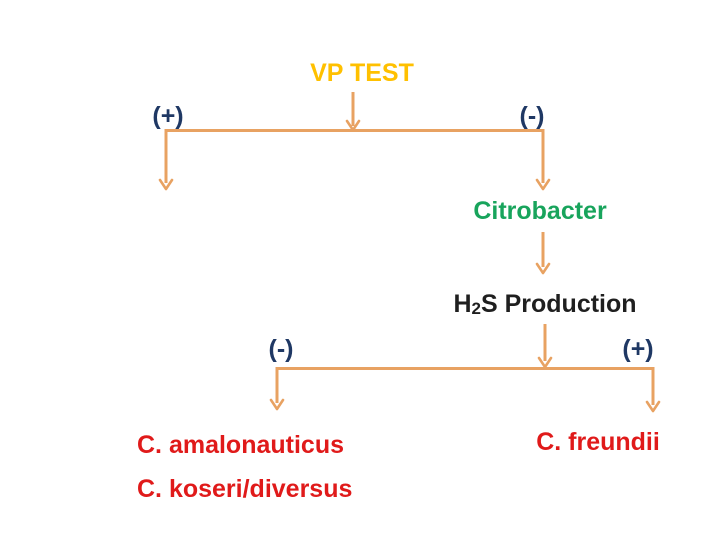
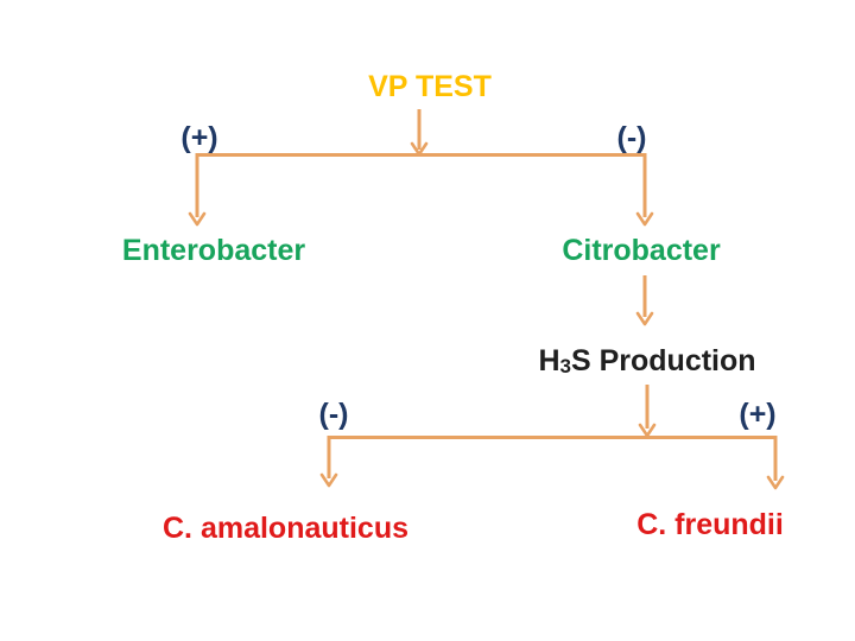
  VP TEST
  (+)
  (-)
+ Enterobacter
  Citrobacter
- H2S Production
+ H3S Production
  (-)
  (+)
  C. amalonauticus
- C. koseri/diversus
  C. freundii
